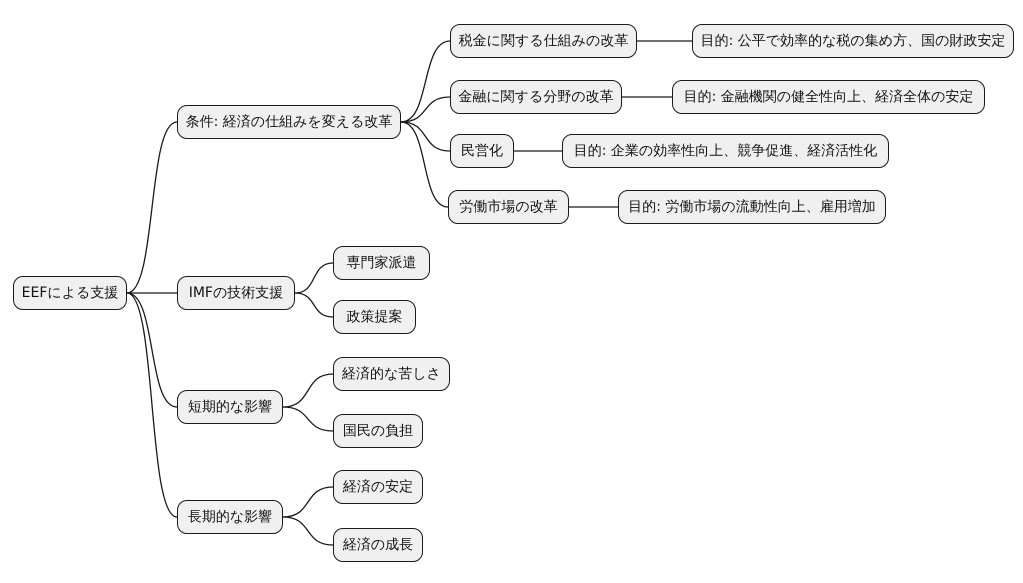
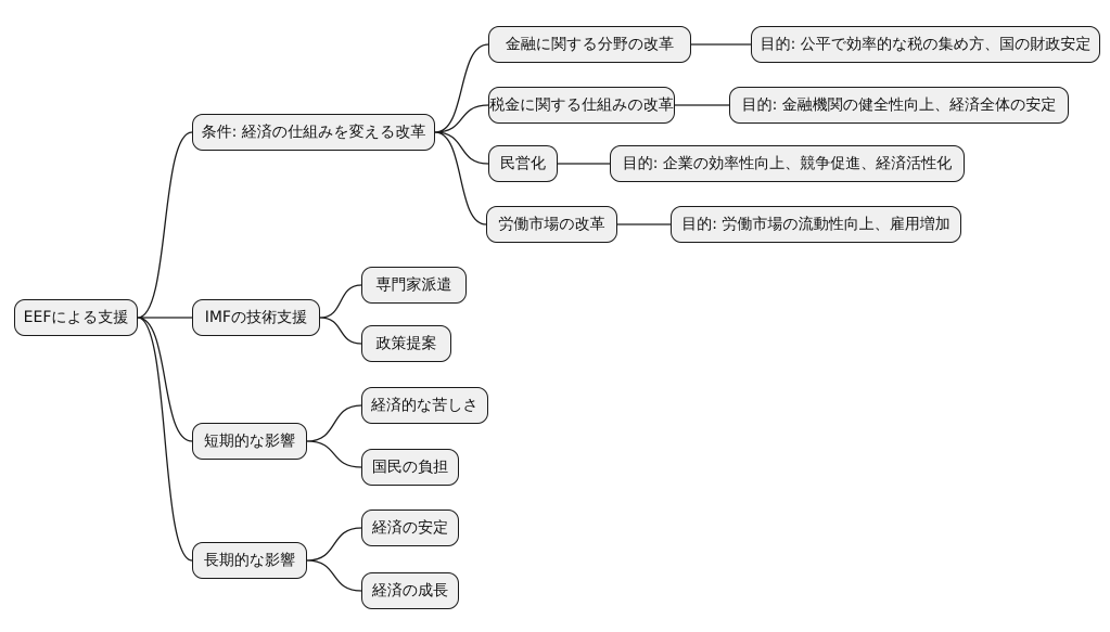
  EEFによる支援
  条件: 経済の仕組みを変える改革
- 税金に関する仕組みの改革
+ 金融に関する分野の改革
  目的: 公平で効率的な税の集め方、国の財政安定
- 金融に関する分野の改革
+ 税金に関する仕組みの改革
  目的: 金融機関の健全性向上、経済全体の安定
  民営化
  目的: 企業の効率性向上、競争促進、経済活性化
  労働市場の改革
  目的: 労働市場の流動性向上、雇用増加
  IMFの技術支援
  専門家派遣
  政策提案
  短期的な影響
  経済的な苦しさ
  国民の負担
  長期的な影響
  経済の安定
  経済の成長
